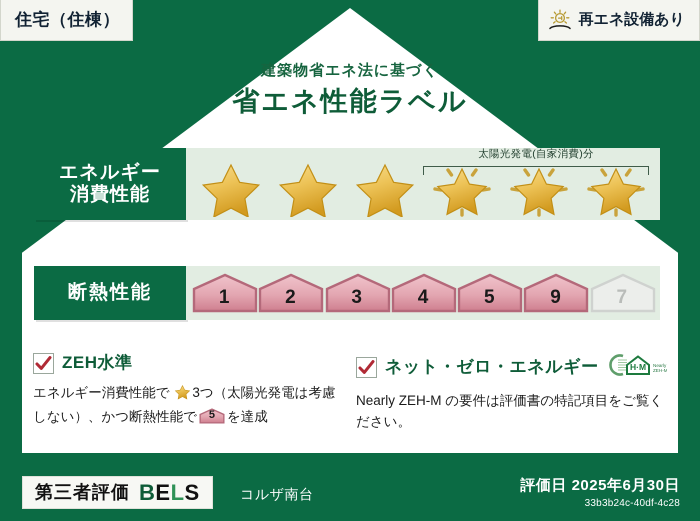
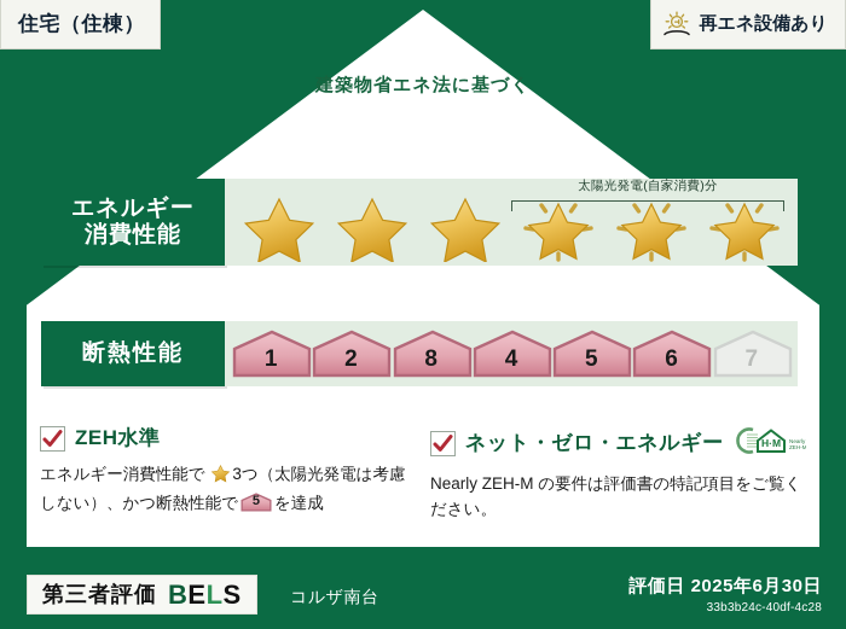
  住宅（住棟）
  再エネ設備あり
  建築物省エネ法に基づく
- 省エネ性能ラベル
  エネルギー
  消費性能
  太陽光発電(自家消費)分
  断熱性能
  1
  2
- 3
+ 8
  4
  5
- 9
+ 6
  7
  ZEH水準
  エネルギー消費性能で 3つ（太陽光発電は考慮しない）、かつ断熱性能で
  5
  を達成
  ネット・ゼロ・エネルギー
  H·M
  Nearly ZEH-M の要件は評価書の特記項目をご覧ください。
  第三者評価
  BELS
  コルザ南台
  評価日 2025年6月30日
  33b3b24c-40df-4c28
